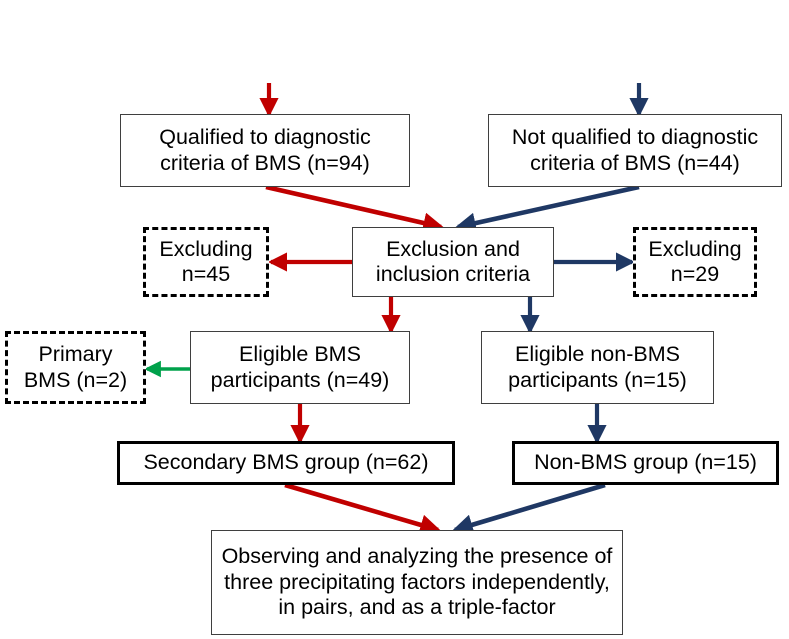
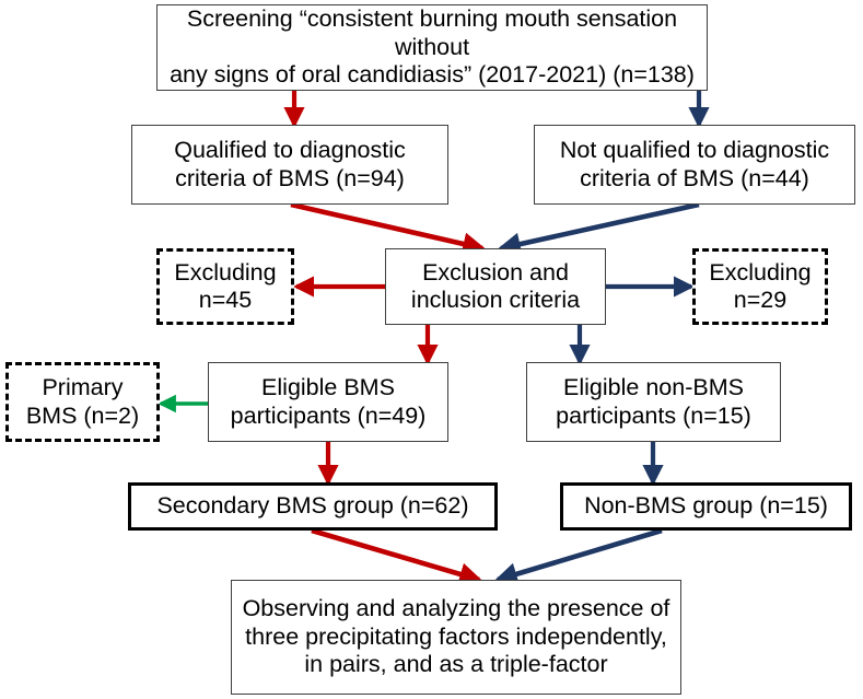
+ Screening “consistent burning mouth sensation without
+ any signs of oral candidiasis” (2017-2021) (n=138)
  Qualified to diagnostic
  criteria of BMS (n=94)
  Not qualified to diagnostic
  criteria of BMS (n=44)
  Excluding
  n=45
  Exclusion and
  inclusion criteria
  Excluding
  n=29
  Primary
  BMS (n=2)
  Eligible BMS
  participants (n=49)
  Eligible non-BMS
  participants (n=15)
  Secondary BMS group (n=62)
  Non-BMS group (n=15)
  Observing and analyzing the presence of
  three precipitating factors independently,
  in pairs, and as a triple-factor
